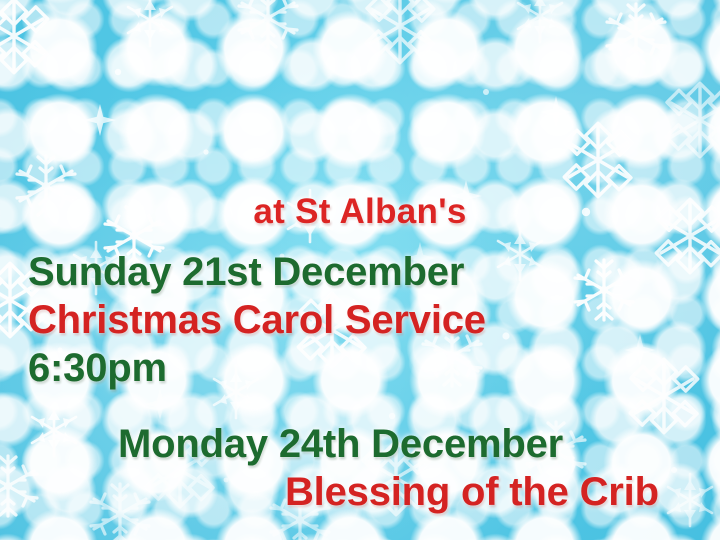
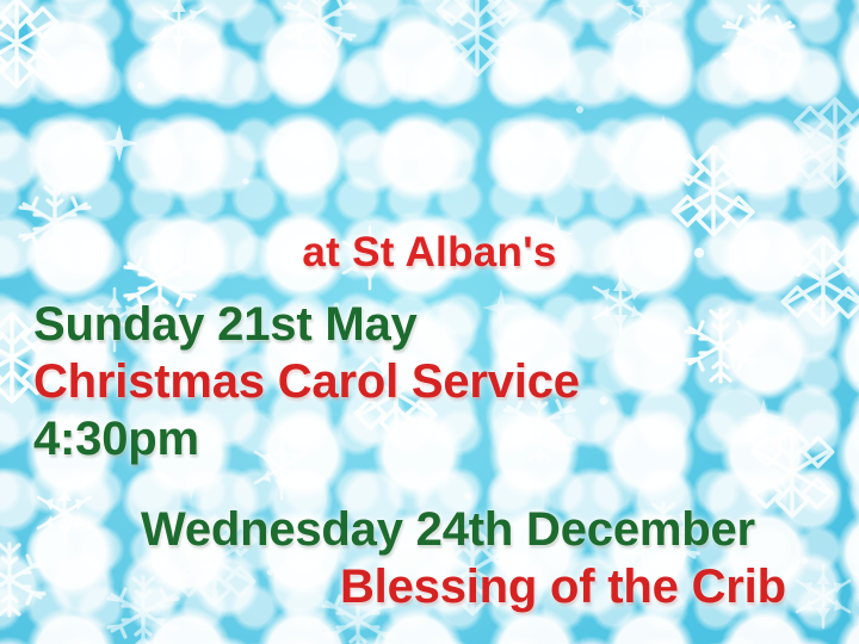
  at St Alban's
- Sunday 21st December
+ Sunday 21st May
  Christmas Carol Service
- 6:30pm
+ 4:30pm
- Monday 24th December
+ Wednesday 24th December
  Blessing of the Crib
